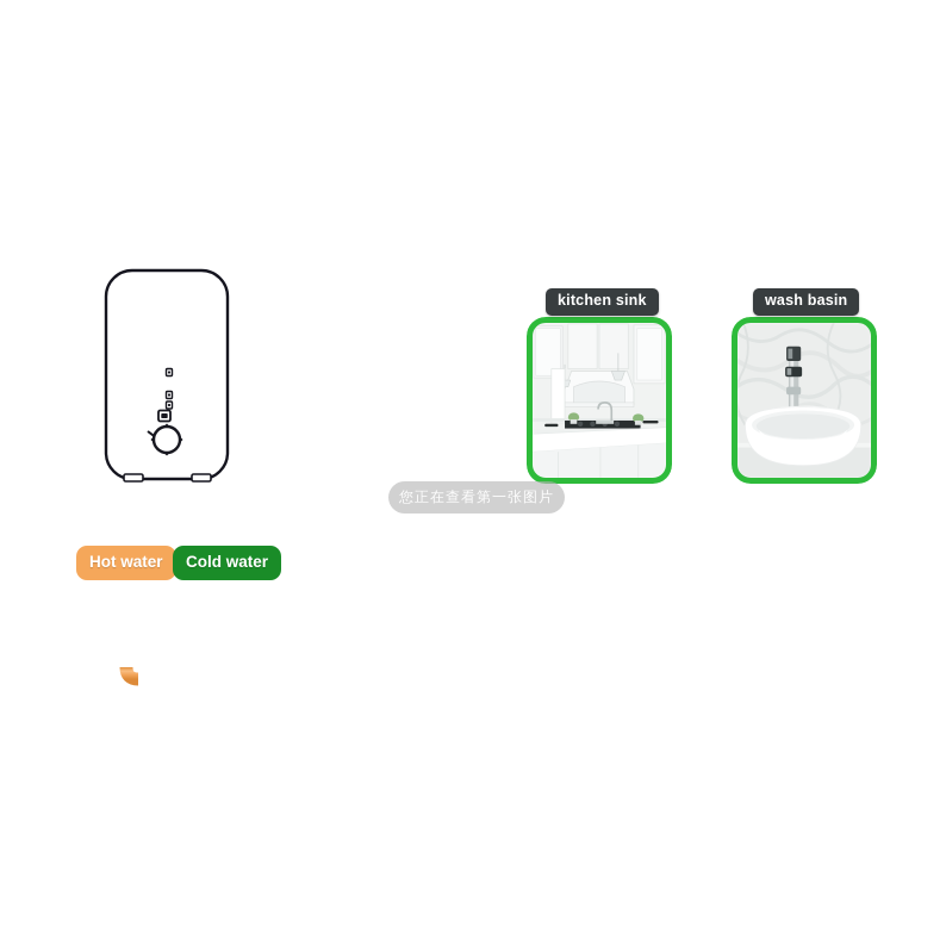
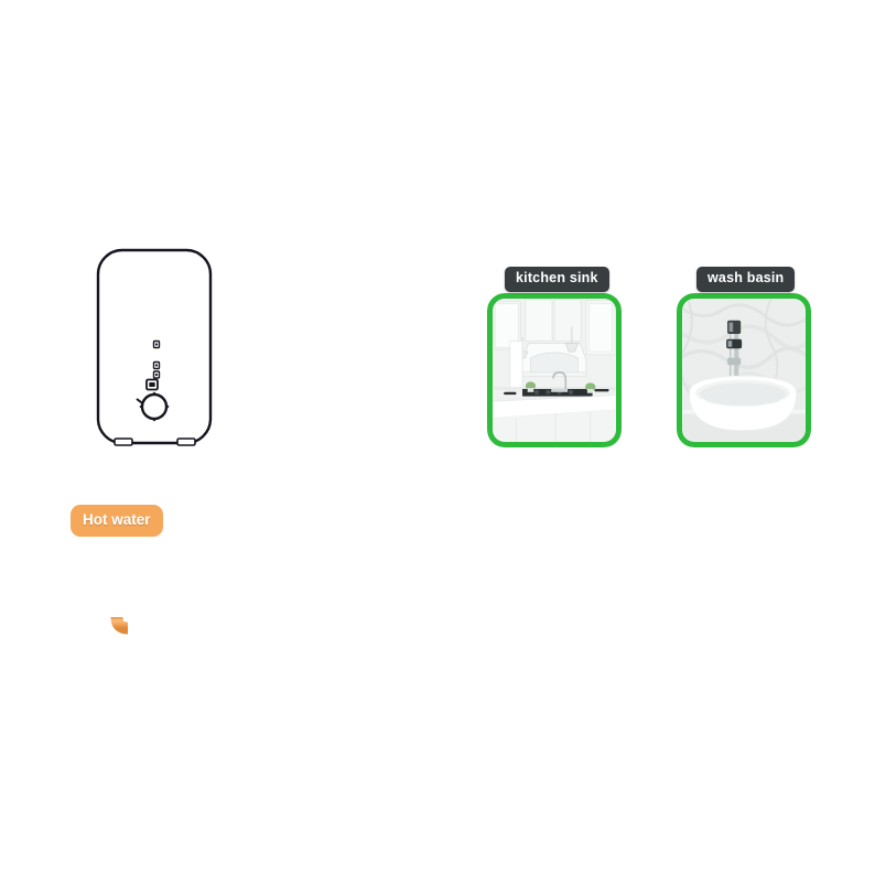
  kitchen sink
  wash basin
  Hot water
- Cold water
- 您正在查看第一张图片
